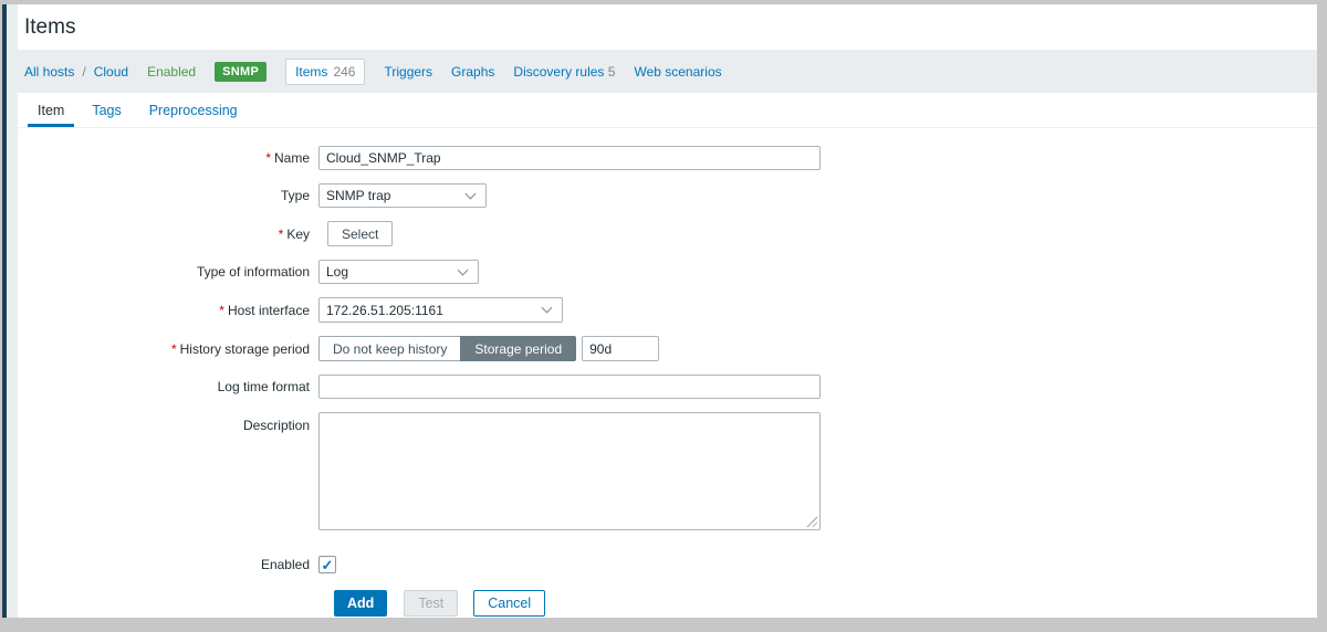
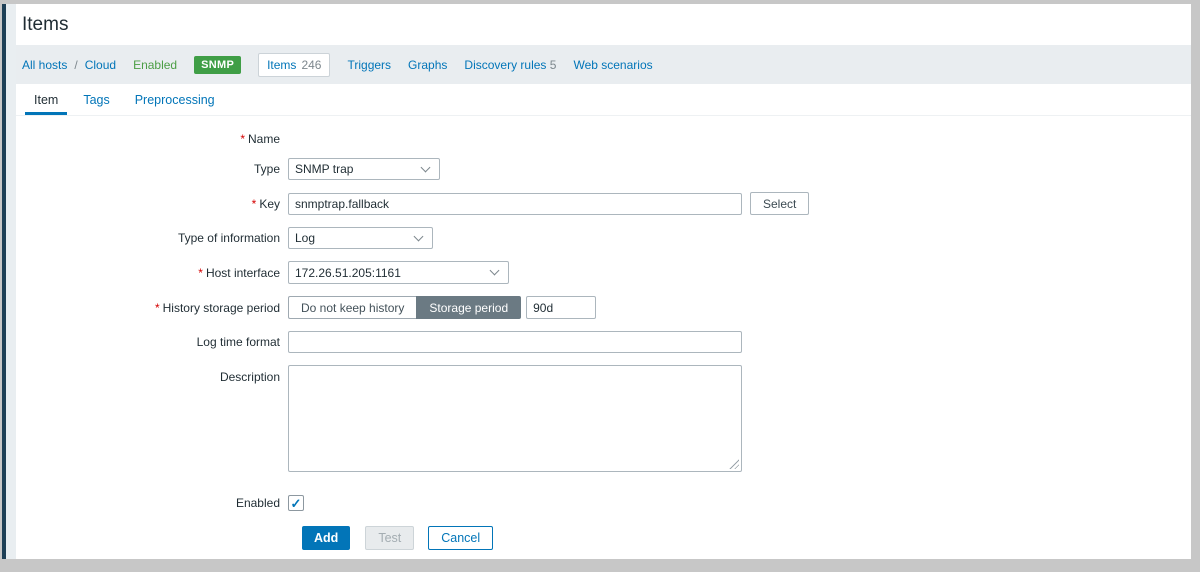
  Items
  All hosts
  /
  Cloud
  Enabled
  SNMP
  Items
  246
  Triggers
  Graphs
  Discovery rules 5
  Web scenarios
  Item
  Tags
  Preprocessing
  * Name
- Cloud_SNMP_Trap
  Type
  SNMP trap
  * Key
+ snmptrap.fallback
  Select
  Type of information
  Log
  * Host interface
  172.26.51.205:1161
  * History storage period
  Do not keep history
  Storage period
  90d
  Log time format
  Description
  Enabled
  Add
  Test
  Cancel
